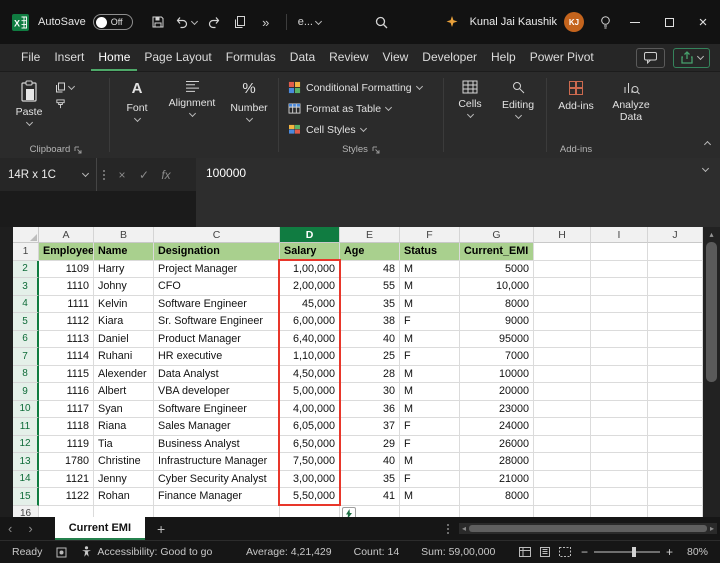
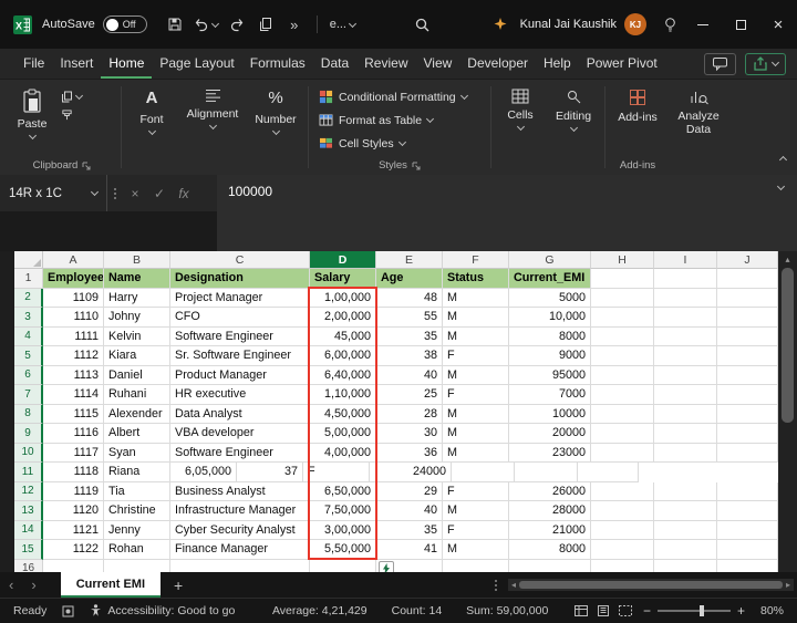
  X
  AutoSave
  Off
  »
  e...
  Kunal Jai Kaushik
  KJ
  ×
  File
  Insert
  Home
  Page Layout
  Formulas
  Data
  Review
  View
  Developer
  Help
  Power Pivot
  Paste
  Clipboard
  A
  Font
  Alignment
  %
  Number
  Conditional Formatting
  Format as Table
  Cell Styles
  Styles
  Cells
  Editing
  Add-ins
  Add-ins
  Analyze Data
  14R x 1C
  ×
  ✓
  fx
  100000
  A
  B
  C
  D
  E
  F
  G
  H
  I
  J
  1
  Employee
  Name
  Designation
  Salary
  Age
  Status
  Current_EMI
  2
  1109
  Harry
  Project Manager
  1,00,000
  48
  M
  5000
  3
  1110
  Johny
  CFO
  2,00,000
  55
  M
  10,000
  4
  1111
  Kelvin
  Software Engineer
  45,000
  35
  M
  8000
  5
  1112
  Kiara
  Sr. Software Engineer
  6,00,000
  38
  F
  9000
  6
  1113
  Daniel
  Product Manager
  6,40,000
  40
  M
  95000
  7
  1114
  Ruhani
  HR executive
  1,10,000
  25
  F
  7000
  8
  1115
  Alexender
  Data Analyst
  4,50,000
  28
  M
  10000
  9
  1116
  Albert
  VBA developer
  5,00,000
  30
  M
  20000
  10
  1117
  Syan
  Software Engineer
  4,00,000
  36
  M
  23000
  11
  1118
  Riana
- Sales Manager
  6,05,000
  37
  F
  24000
  12
  1119
  Tia
  Business Analyst
  6,50,000
  29
  F
  26000
  13
- 1780
+ 1120
  Christine
  Infrastructure Manager
  7,50,000
  40
  M
  28000
  14
  1121
  Jenny
  Cyber Security Analyst
  3,00,000
  35
  F
  21000
  15
  1122
  Rohan
  Finance Manager
  5,50,000
  41
  M
  8000
  16
  ▴
  ‹
  ›
  Current EMI
  +
  ◂
  ▸
  Ready
  Accessibility: Good to go
  Average: 4,21,429
  Count: 14
  Sum: 59,00,000
  −
  +
  80%
